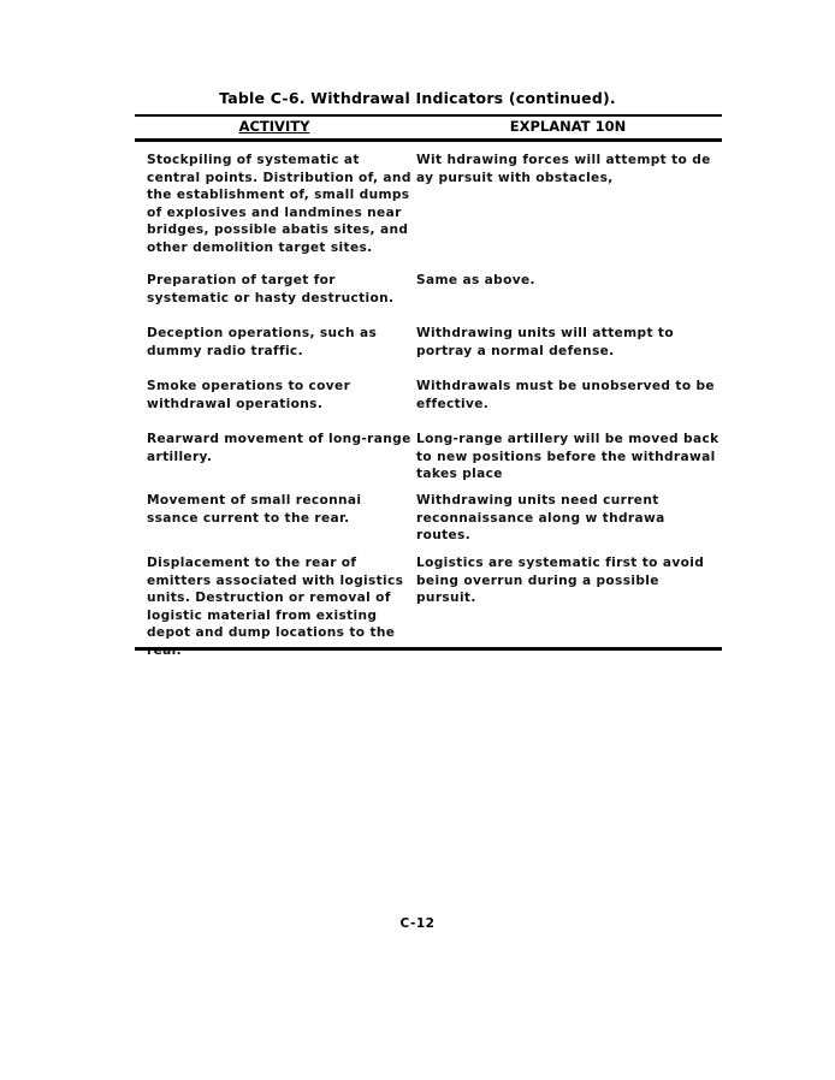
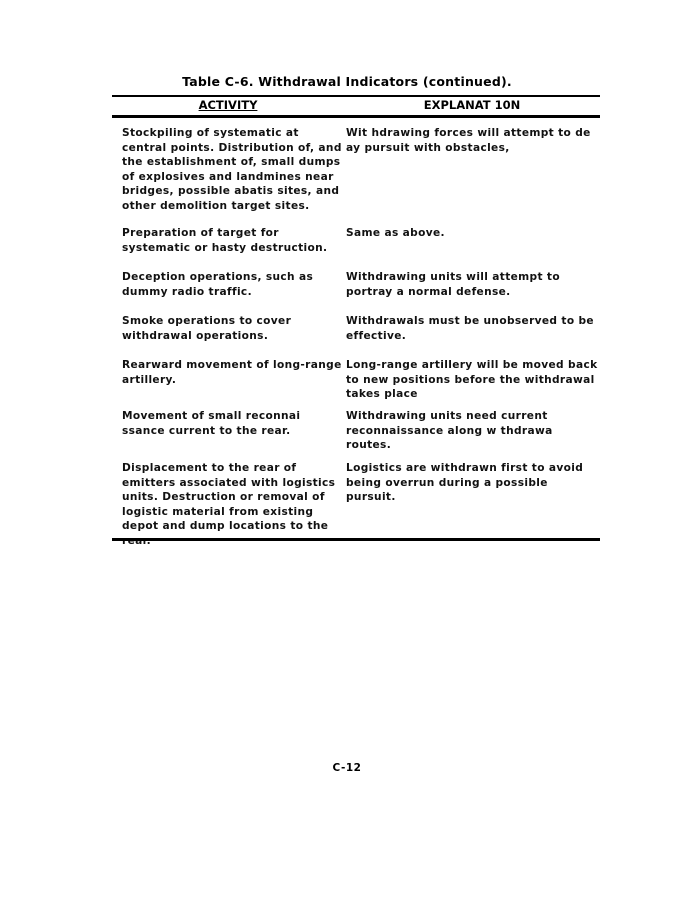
  Table C-6. Withdrawal Indicators (continued).
  ACTIVITY
  EXPLANAT 10N
  Stockpiling of systematic at central points. Distribution of, and the establishment of, small dumps of explosives and landmines near bridges, possible abatis sites, and other demolition target sites.
  Wit hdrawing forces will attempt to de ay pursuit with obstacles,
  Preparation of target for systematic or hasty destruction.
  Same as above.
  Deception operations, such as dummy radio traffic.
  Withdrawing units will attempt to portray a normal defense.
  Smoke operations to cover withdrawal operations.
  Withdrawals must be unobserved to be effective.
  Rearward movement of long-range artillery.
  Long-range artillery will be moved back to new positions before the withdrawal takes place
  Movement of small reconnai ssance current to the rear.
  Withdrawing units need current reconnaissance along w thdrawa routes.
  Displacement to the rear of emitters associated with logistics units. Destruction or removal of logistic material from existing depot and dump locations to the
- Logistics are systematic first to avoid being overrun during a possible pursuit.
+ Logistics are withdrawn first to avoid being overrun during a possible pursuit.
  C-12
